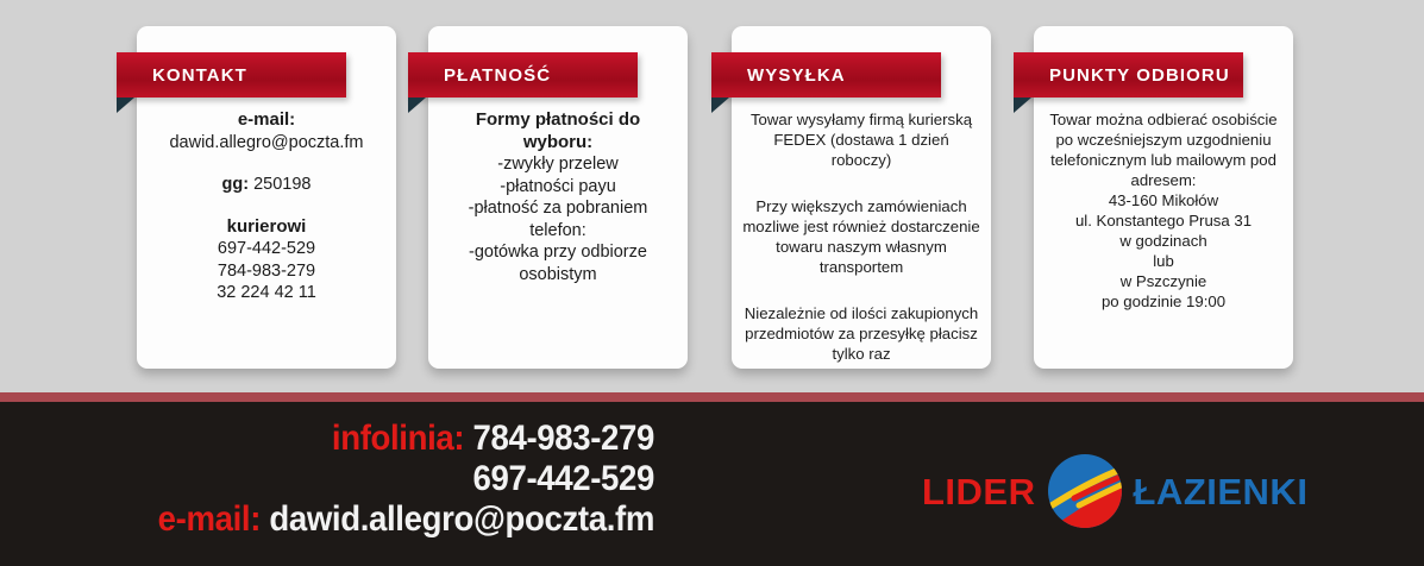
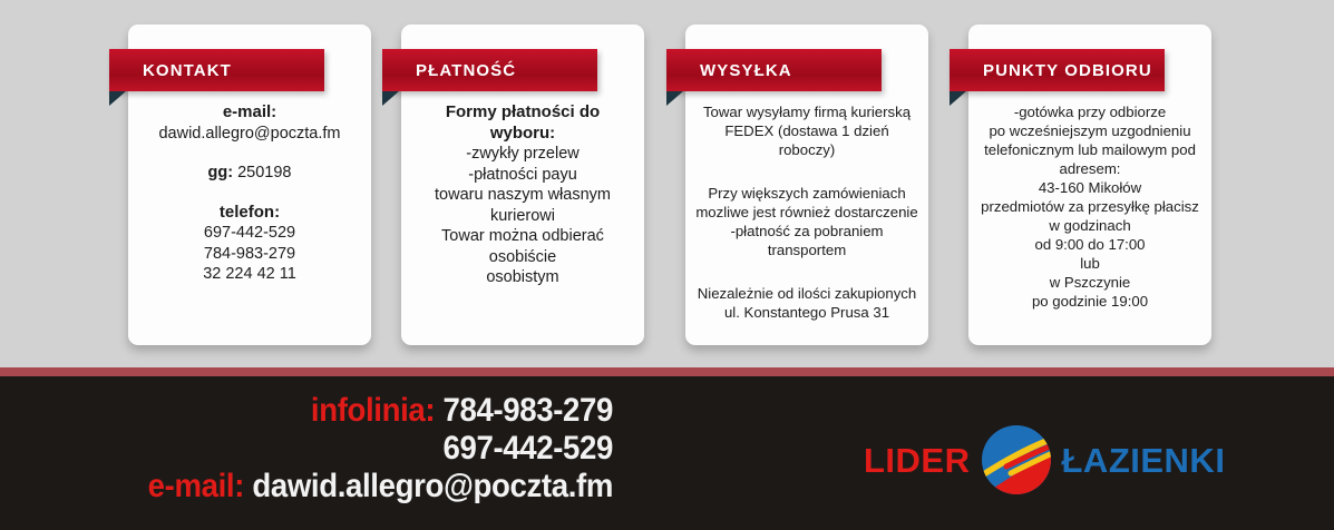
  KONTAKT
  e-mail:
  dawid.allegro@poczta.fm
  gg: 250198
- kurierowi
+ telefon:
  697-442-529
  784-983-279
  32 224 42 11
  PŁATNOŚĆ
  Formy płatności do
  wyboru:
  -zwykły przelew
  -płatności payu
- -płatność za pobraniem
+ towaru naszym własnym
- telefon:
+ kurierowi
- -gotówka przy odbiorze
+ Towar można odbierać osobiście
  osobistym
  WYSYŁKA
  Towar wysyłamy firmą kurierską
  FEDEX (dostawa 1 dzień
  roboczy)
  Przy większych zamówieniach
  mozliwe jest również dostarczenie
- towaru naszym własnym
+ -płatność za pobraniem
  transportem
  Niezależnie od ilości zakupionych
- przedmiotów za przesyłkę płacisz
+ ul. Konstantego Prusa 31
- tylko raz
  PUNKTY ODBIORU
- Towar można odbierać osobiście
+ -gotówka przy odbiorze
  po wcześniejszym uzgodnieniu
  telefonicznym lub mailowym pod
  adresem:
  43-160 Mikołów
- ul. Konstantego Prusa 31
+ przedmiotów za przesyłkę płacisz
  w godzinach
+ od 9:00 do 17:00
  lub
  w Pszczynie
  po godzinie 19:00
  infolinia: 784-983-279
  697-442-529
  e-mail: dawid.allegro@poczta.fm
  LIDER
  ŁAZIENKI
